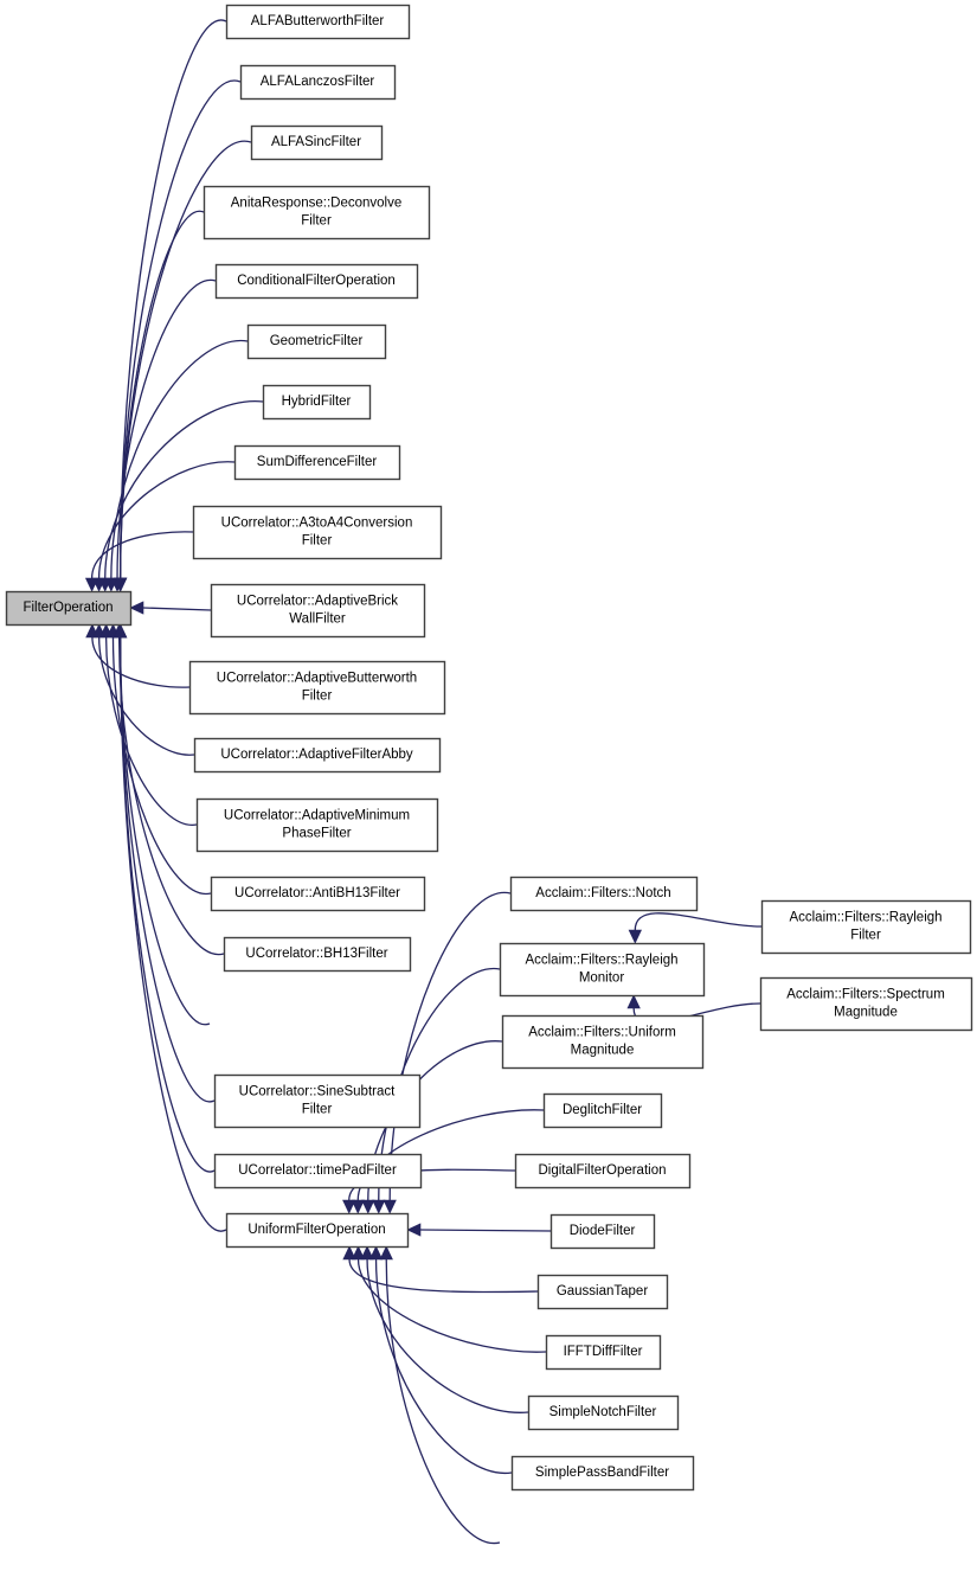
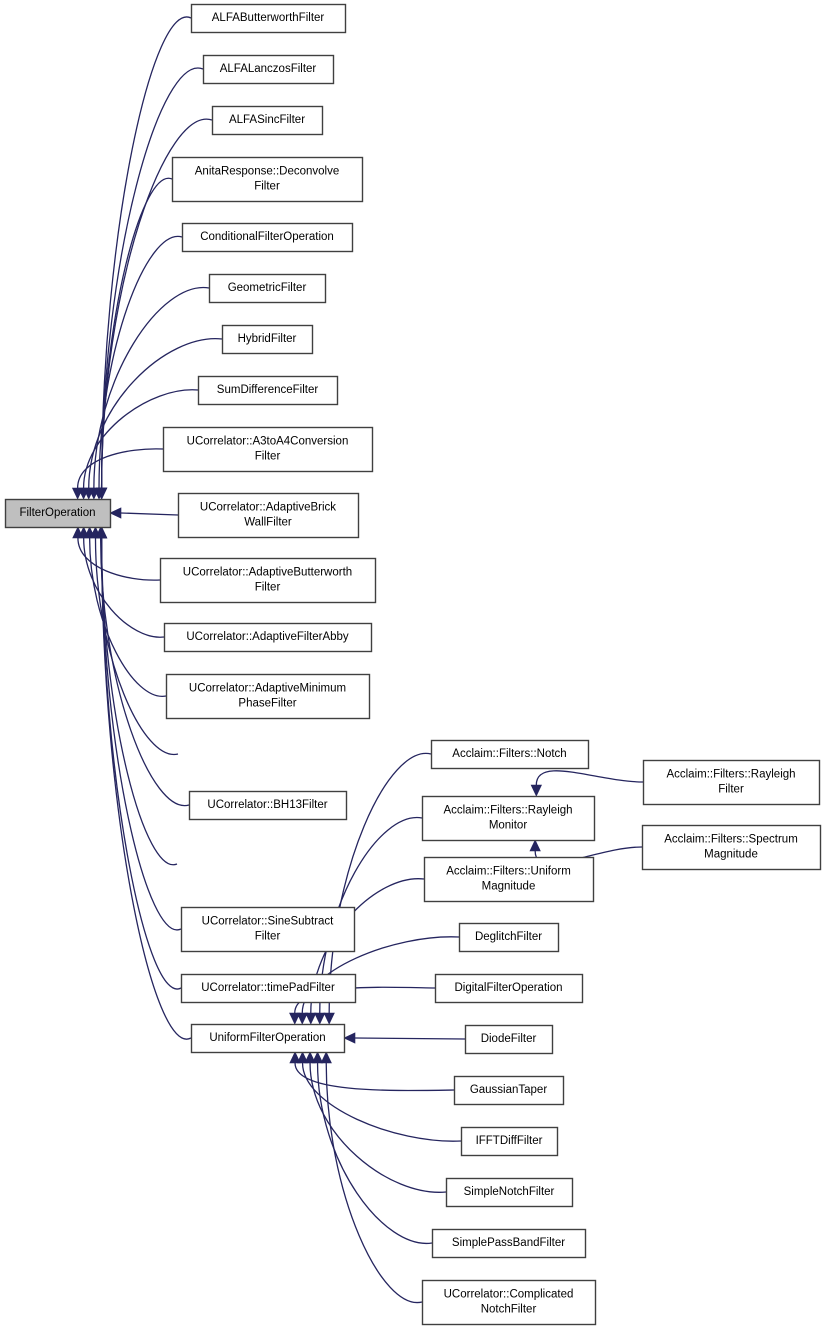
  ALFAButterworthFilter
  ALFALanczosFilter
  ALFASincFilter
  AnitaResponse::Deconvolve
  Filter
  ConditionalFilterOperation
  GeometricFilter
  HybridFilter
  SumDifferenceFilter
  UCorrelator::A3toA4Conversion
  Filter
  UCorrelator::AdaptiveBrick
  WallFilter
  UCorrelator::AdaptiveButterworth
  Filter
  UCorrelator::AdaptiveFilterAbby
  UCorrelator::AdaptiveMinimum
  PhaseFilter
- UCorrelator::AntiBH13Filter
  UCorrelator::BH13Filter
  UCorrelator::SineSubtract
  Filter
  UCorrelator::timePadFilter
  UniformFilterOperation
  FilterOperation
  Acclaim::Filters::Notch
  Acclaim::Filters::Rayleigh
  Monitor
  Acclaim::Filters::Uniform
  Magnitude
  DeglitchFilter
  DigitalFilterOperation
  DiodeFilter
  GaussianTaper
  IFFTDiffFilter
  SimpleNotchFilter
  SimplePassBandFilter
+ UCorrelator::Complicated
+ NotchFilter
  Acclaim::Filters::Rayleigh
  Filter
  Acclaim::Filters::Spectrum
  Magnitude
